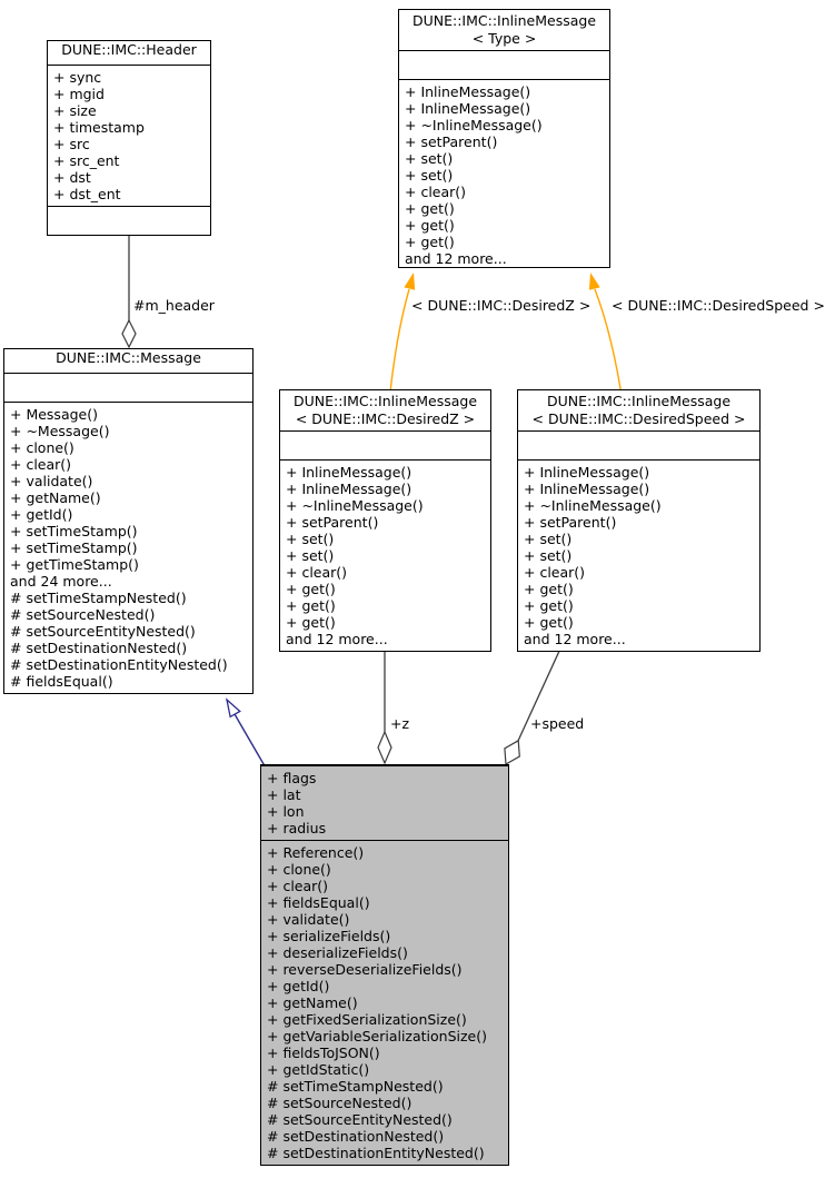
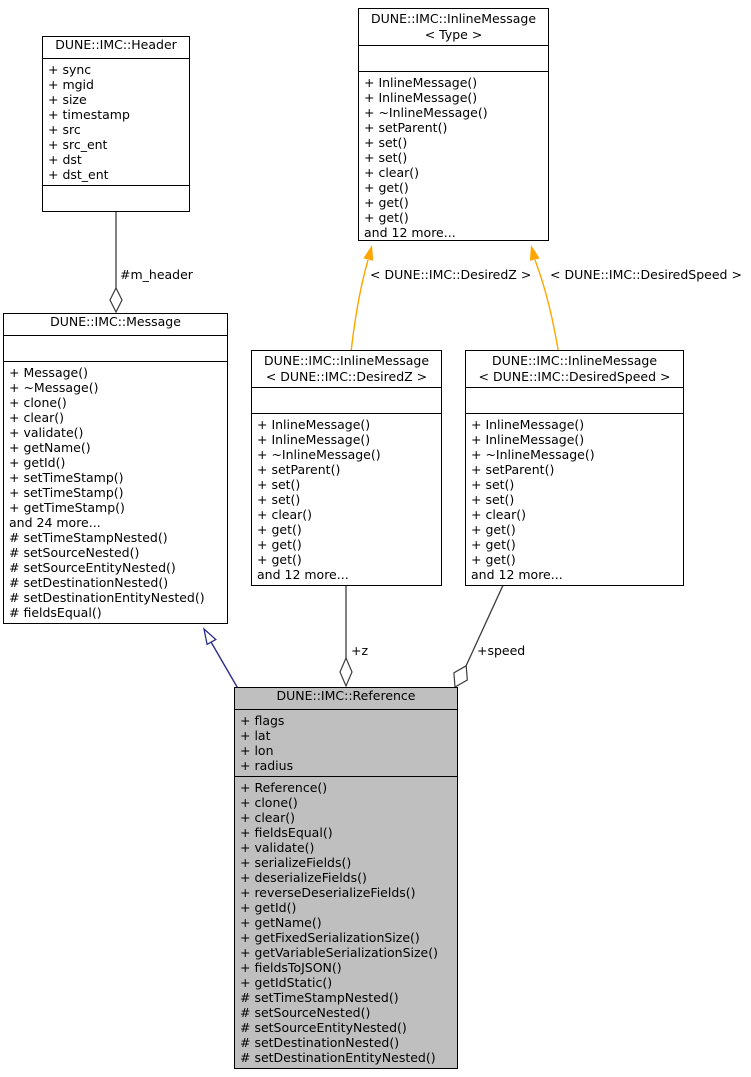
  DUNE::IMC::Header
  + sync
  + mgid
  + size
  + timestamp
  + src
  + src_ent
  + dst
  + dst_ent
  DUNE::IMC::InlineMessage
  < Type >
  + InlineMessage()
  + InlineMessage()
  + ~InlineMessage()
  + setParent()
  + set()
  + set()
  + clear()
  + get()
  + get()
  + get()
  and 12 more...
  DUNE::IMC::Message
  + Message()
  + ~Message()
  + clone()
  + clear()
  + validate()
  + getName()
  + getId()
  + setTimeStamp()
  + setTimeStamp()
  + getTimeStamp()
  and 24 more...
  # setTimeStampNested()
  # setSourceNested()
  # setSourceEntityNested()
  # setDestinationNested()
  # setDestinationEntityNested()
  # fieldsEqual()
  DUNE::IMC::InlineMessage
  < DUNE::IMC::DesiredZ >
  + InlineMessage()
  + InlineMessage()
  + ~InlineMessage()
  + setParent()
  + set()
  + set()
  + clear()
  + get()
  + get()
  + get()
  and 12 more...
  DUNE::IMC::InlineMessage
  < DUNE::IMC::DesiredSpeed >
  + InlineMessage()
  + InlineMessage()
  + ~InlineMessage()
  + setParent()
  + set()
  + set()
  + clear()
  + get()
  + get()
  + get()
  and 12 more...
+ DUNE::IMC::Reference
  + flags
  + lat
  + lon
  + radius
  + Reference()
  + clone()
  + clear()
  + fieldsEqual()
  + validate()
  + serializeFields()
  + deserializeFields()
  + reverseDeserializeFields()
  + getId()
  + getName()
  + getFixedSerializationSize()
  + getVariableSerializationSize()
  + fieldsToJSON()
  + getIdStatic()
  # setTimeStampNested()
  # setSourceNested()
  # setSourceEntityNested()
  # setDestinationNested()
  # setDestinationEntityNested()
  #m_header
  < DUNE::IMC::DesiredZ >
  < DUNE::IMC::DesiredSpeed >
  +z
  +speed
